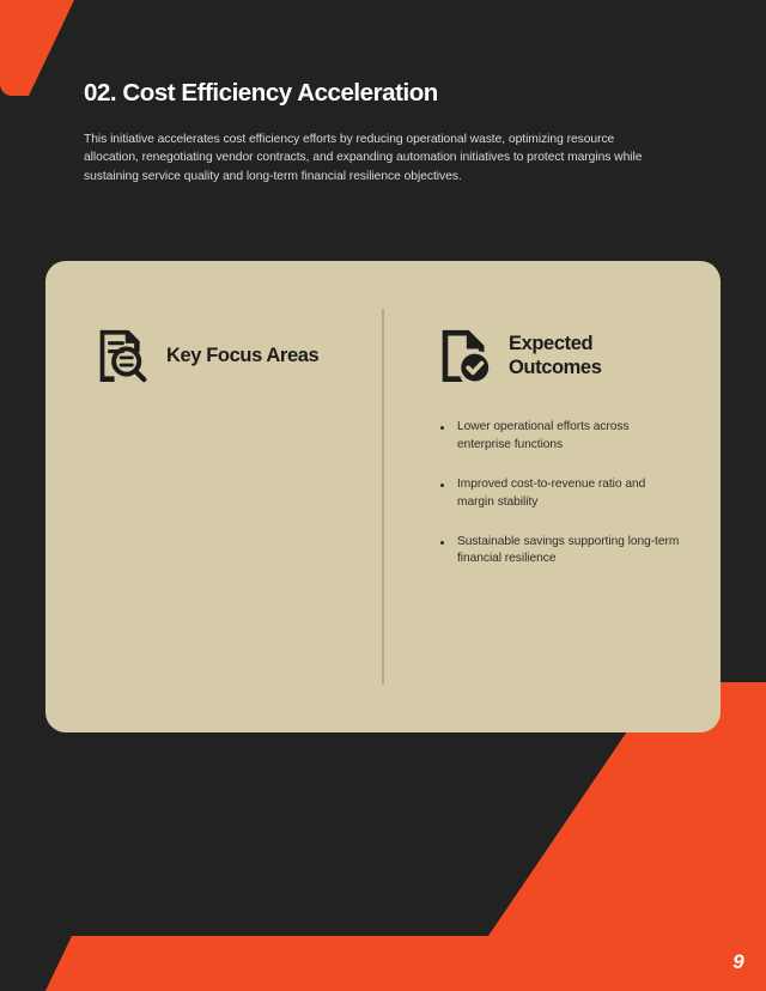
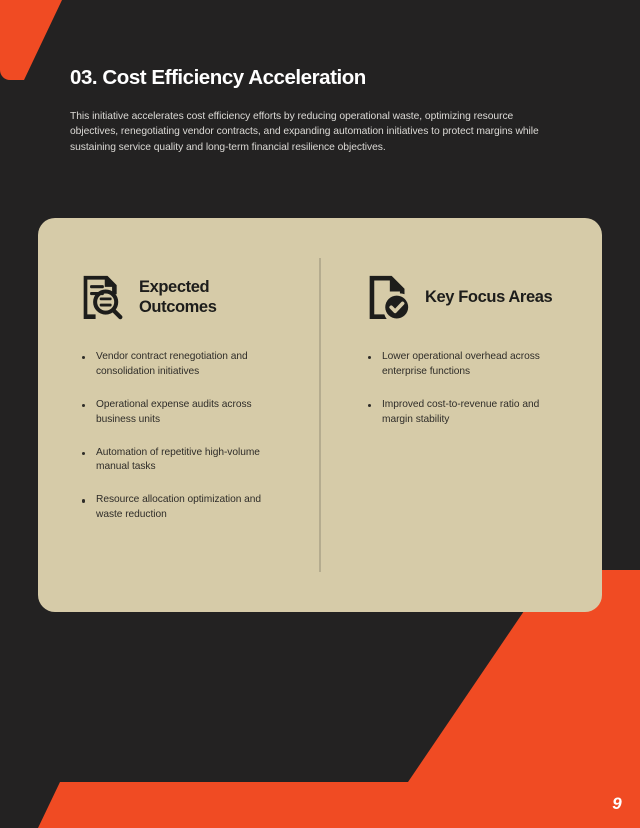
- 02. Cost Efficiency Acceleration
+ 03. Cost Efficiency Acceleration
- This initiative accelerates cost efficiency efforts by reducing operational waste, optimizing resource allocation, renegotiating vendor contracts, and expanding automation initiatives to protect margins while sustaining service quality and long-term financial resilience objectives.
+ This initiative accelerates cost efficiency efforts by reducing operational waste, optimizing resource objectives, renegotiating vendor contracts, and expanding automation initiatives to protect margins while sustaining service quality and long-term financial resilience objectives.
- Key Focus Areas
+ Expected Outcomes
+ Vendor contract renegotiation and consolidation initiatives
+ Operational expense audits across business units
+ Automation of repetitive high-volume manual tasks
+ Resource allocation optimization and waste reduction
- Expected Outcomes
+ Key Focus Areas
- Lower operational efforts across enterprise functions
+ Lower operational overhead across enterprise functions
  Improved cost-to-revenue ratio and margin stability
- Sustainable savings supporting long-term financial resilience
  9
